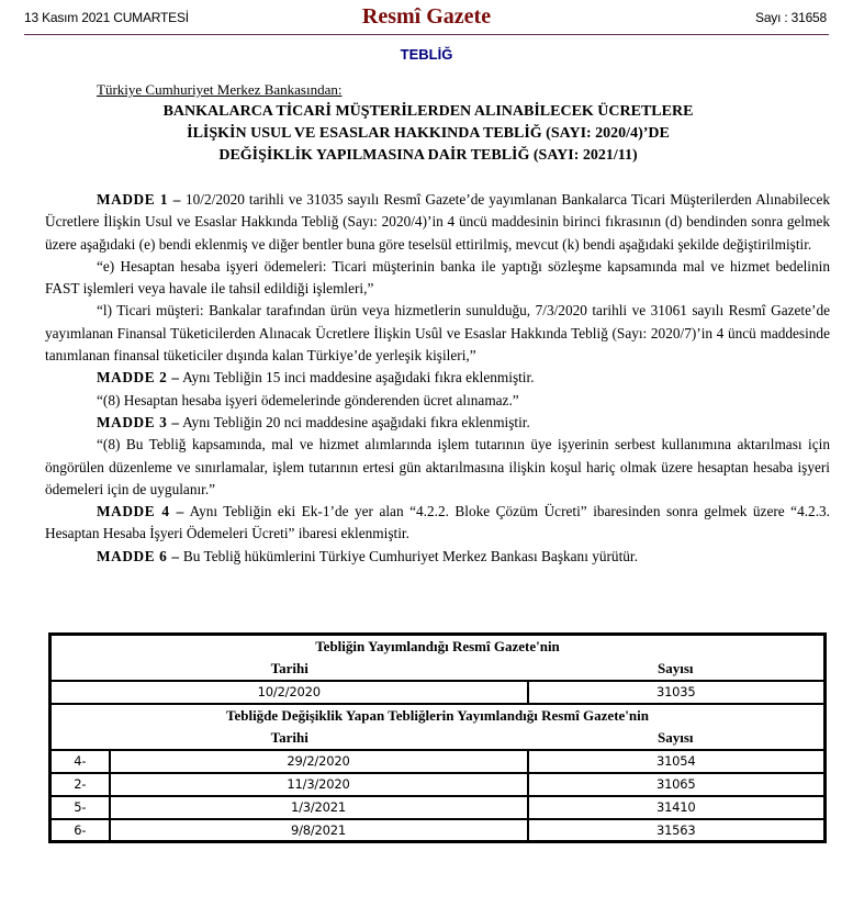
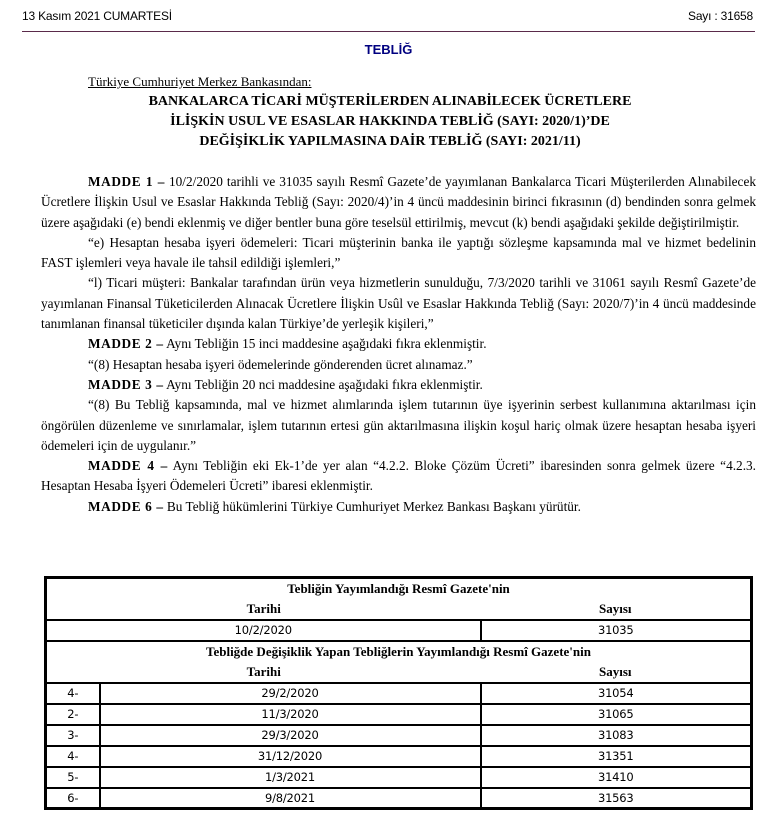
  13 Kasım 2021 CUMARTESİ
- Resmî Gazete
  Sayı : 31658
  TEBLİĞ
  Türkiye Cumhuriyet Merkez Bankasından:
  BANKALARCA TİCARİ MÜŞTERİLERDEN ALINABİLECEK ÜCRETLERE
- İLİŞKİN USUL VE ESASLAR HAKKINDA TEBLİĞ (SAYI: 2020/4)’DE
+ İLİŞKİN USUL VE ESASLAR HAKKINDA TEBLİĞ (SAYI: 2020/1)’DE
  DEĞİŞİKLİK YAPILMASINA DAİR TEBLİĞ (SAYI: 2021/11)
  MADDE 1 – 10/2/2020 tarihli ve 31035 sayılı Resmî Gazete’de yayımlanan Bankalarca Ticari Müşterilerden Alınabilecek Ücretlere İlişkin Usul ve Esaslar Hakkında Tebliğ (Sayı: 2020/4)’in 4 üncü maddesinin birinci fıkrasının (d) bendinden sonra gelmek üzere aşağıdaki (e) bendi eklenmiş ve diğer bentler buna göre teselsül ettirilmiş, mevcut (k) bendi aşağıdaki şekilde değiştirilmiştir.
  “e) Hesaptan hesaba işyeri ödemeleri: Ticari müşterinin banka ile yaptığı sözleşme kapsamında mal ve hizmet bedelinin FAST işlemleri veya havale ile tahsil edildiği işlemleri,”
  “l) Ticari müşteri: Bankalar tarafından ürün veya hizmetlerin sunulduğu, 7/3/2020 tarihli ve 31061 sayılı Resmî Gazete’de yayımlanan Finansal Tüketicilerden Alınacak Ücretlere İlişkin Usûl ve Esaslar Hakkında Tebliğ (Sayı: 2020/7)’in 4 üncü maddesinde tanımlanan finansal tüketiciler dışında kalan Türkiye’de yerleşik kişileri,”
  MADDE 2 – Aynı Tebliğin 15 inci maddesine aşağıdaki fıkra eklenmiştir.
  “(8) Hesaptan hesaba işyeri ödemelerinde gönderenden ücret alınamaz.”
  MADDE 3 – Aynı Tebliğin 20 nci maddesine aşağıdaki fıkra eklenmiştir.
  “(8) Bu Tebliğ kapsamında, mal ve hizmet alımlarında işlem tutarının üye işyerinin serbest kullanımına aktarılması için öngörülen düzenleme ve sınırlamalar, işlem tutarının ertesi gün aktarılmasına ilişkin koşul hariç olmak üzere hesaptan hesaba işyeri ödemeleri için de uygulanır.”
  MADDE 4 – Aynı Tebliğin eki Ek-1’de yer alan “4.2.2. Bloke Çözüm Ücreti” ibaresinden sonra gelmek üzere “4.2.3. Hesaptan Hesaba İşyeri Ödemeleri Ücreti” ibaresi eklenmiştir.
  MADDE 6 – Bu Tebliğ hükümlerini Türkiye Cumhuriyet Merkez Bankası Başkanı yürütür.
  Tebliğin Yayımlandığı Resmî Gazete'nin
  Tarihi	Sayısı
  10/2/2020	31035
  Tebliğde Değişiklik Yapan Tebliğlerin Yayımlandığı Resmî Gazete'nin
  Tarihi	Sayısı
  4-	29/2/2020	31054
  2-	11/3/2020	31065
+ 3-	29/3/2020	31083
+ 4-	31/12/2020	31351
  5-	1/3/2021	31410
  6-	9/8/2021	31563
